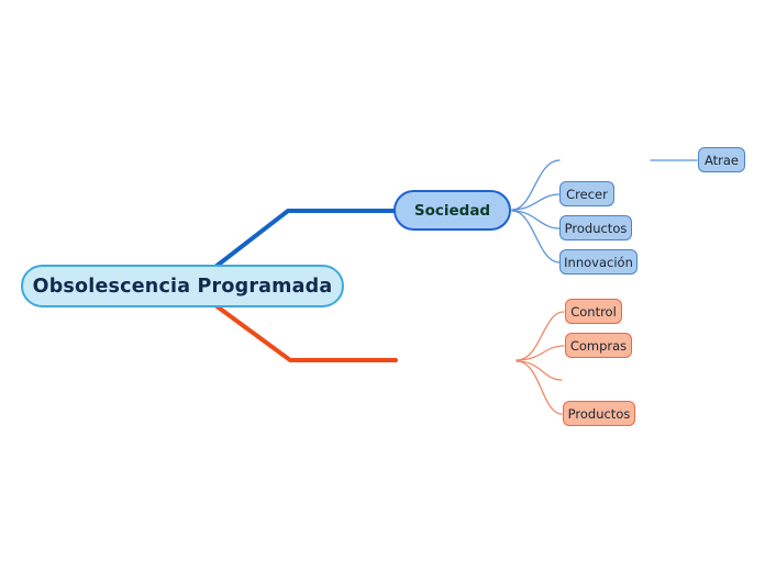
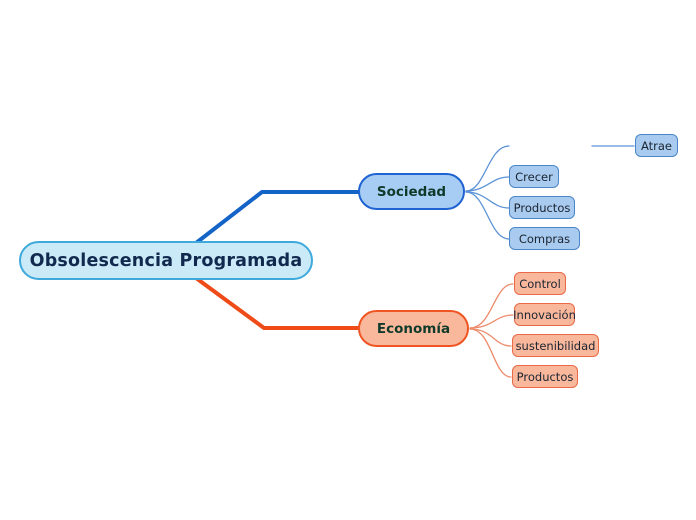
  Obsolescencia Programada
  Sociedad
+ Economía
  Atrae
  Crecer
  Productos
- Innovación
+ Compras
  Control
- Compras
+ Innovación
+ sustenibilidad
  Productos
